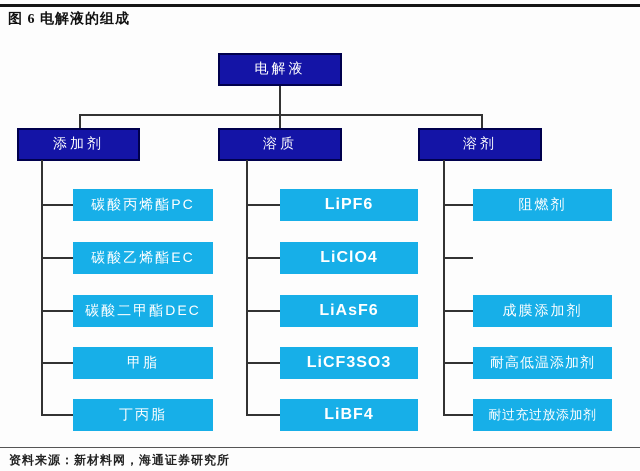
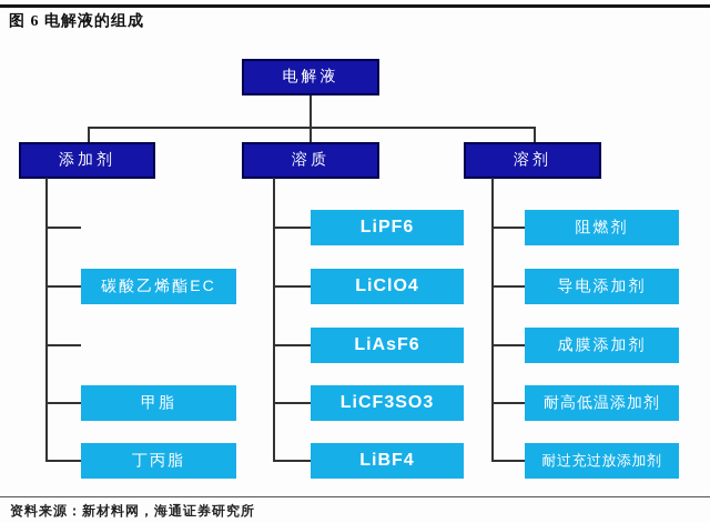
  图 6 电解液的组成
  电解液
  添加剂
  溶质
  溶剂
- 碳酸丙烯酯PC
  碳酸乙烯酯EC
- 碳酸二甲酯DEC
  甲脂
  丁丙脂
  LiPF6
  LiClO4
  LiAsF6
  LiCF3SO3
  LiBF4
  阻燃剂
+ 导电添加剂
  成膜添加剂
  耐高低温添加剂
  耐过充过放添加剂
  资料来源：新材料网，海通证券研究所
